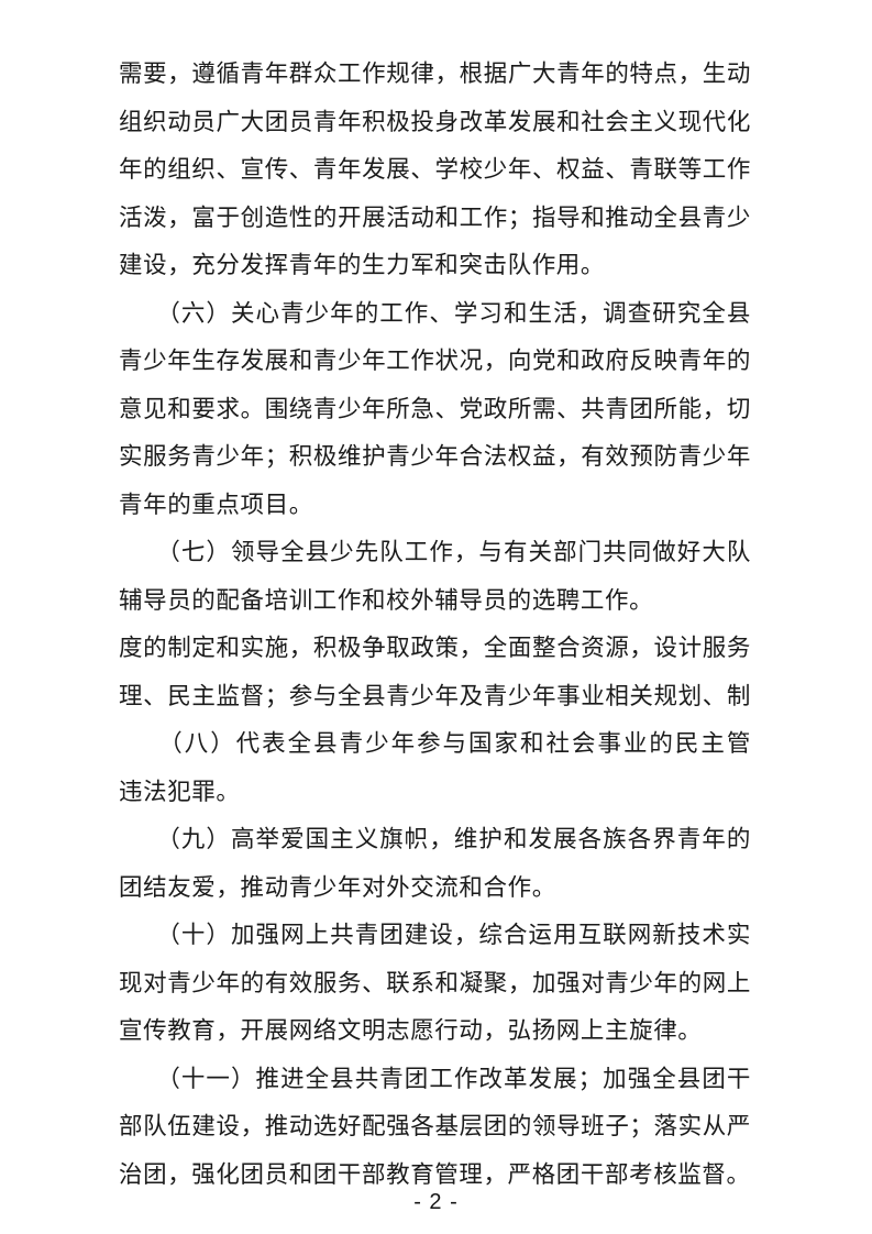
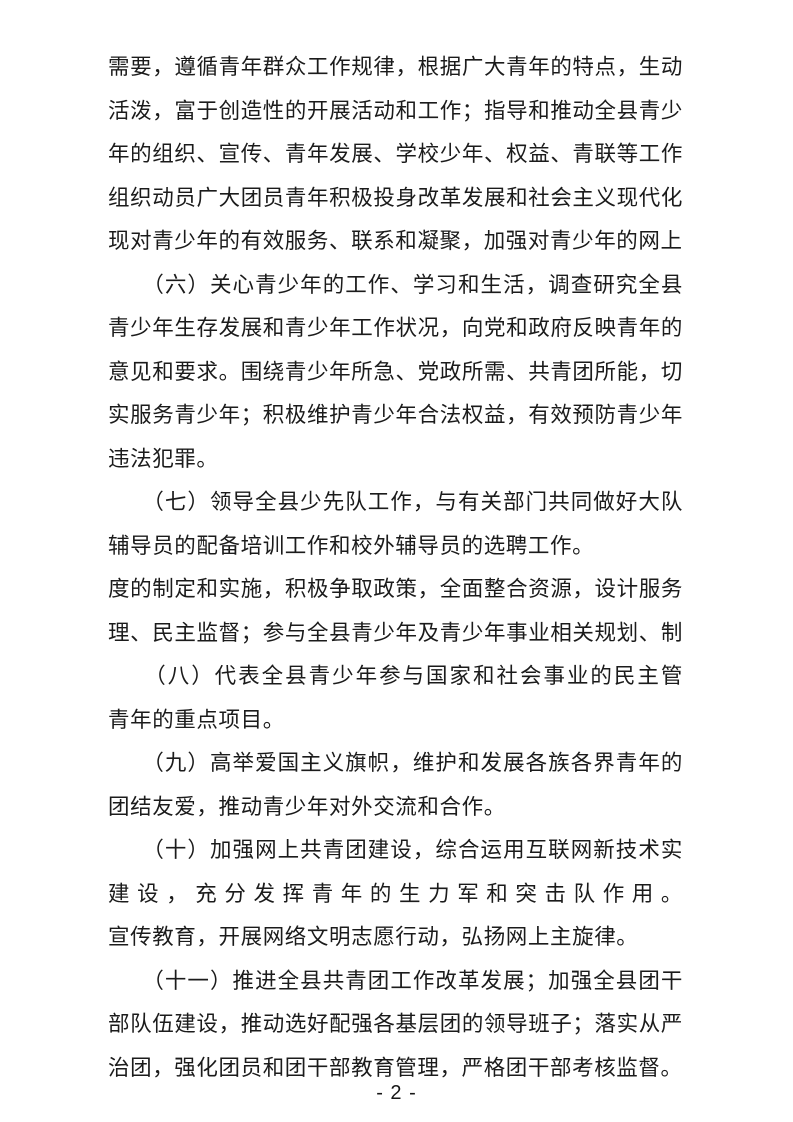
  需要，遵循青年群众工作规律，根据广大青年的特点，生动
- 组织动员广大团员青年积极投身改革发展和社会主义现代化
+ 活泼，富于创造性的开展活动和工作；指导和推动全县青少
  年的组织、宣传、青年发展、学校少年、权益、青联等工作
- 活泼，富于创造性的开展活动和工作；指导和推动全县青少
+ 组织动员广大团员青年积极投身改革发展和社会主义现代化
- 建设，充分发挥青年的生力军和突击队作用。
+ 现对青少年的有效服务、联系和凝聚，加强对青少年的网上
  （六）关心青少年的工作、学习和生活，调查研究全县
  青少年生存发展和青少年工作状况，向党和政府反映青年的
  意见和要求。围绕青少年所急、党政所需、共青团所能，切
  实服务青少年；积极维护青少年合法权益，有效预防青少年
- 青年的重点项目。
+ 违法犯罪。
  （七）领导全县少先队工作，与有关部门共同做好大队
  辅导员的配备培训工作和校外辅导员的选聘工作。
  度的制定和实施，积极争取政策，全面整合资源，设计服务
  理、民主监督；参与全县青少年及青少年事业相关规划、制
  （八）代表全县青少年参与国家和社会事业的民主管
- 违法犯罪。
+ 青年的重点项目。
  （九）高举爱国主义旗帜，维护和发展各族各界青年的
  团结友爱，推动青少年对外交流和合作。
  （十）加强网上共青团建设，综合运用互联网新技术实
- 现对青少年的有效服务、联系和凝聚，加强对青少年的网上
+ 建设，充分发挥青年的生力军和突击队作用。
  宣传教育，开展网络文明志愿行动，弘扬网上主旋律。
  （十一）推进全县共青团工作改革发展；加强全县团干
  部队伍建设，推动选好配强各基层团的领导班子；落实从严
  治团，强化团员和团干部教育管理，严格团干部考核监督。
  - 2 -
